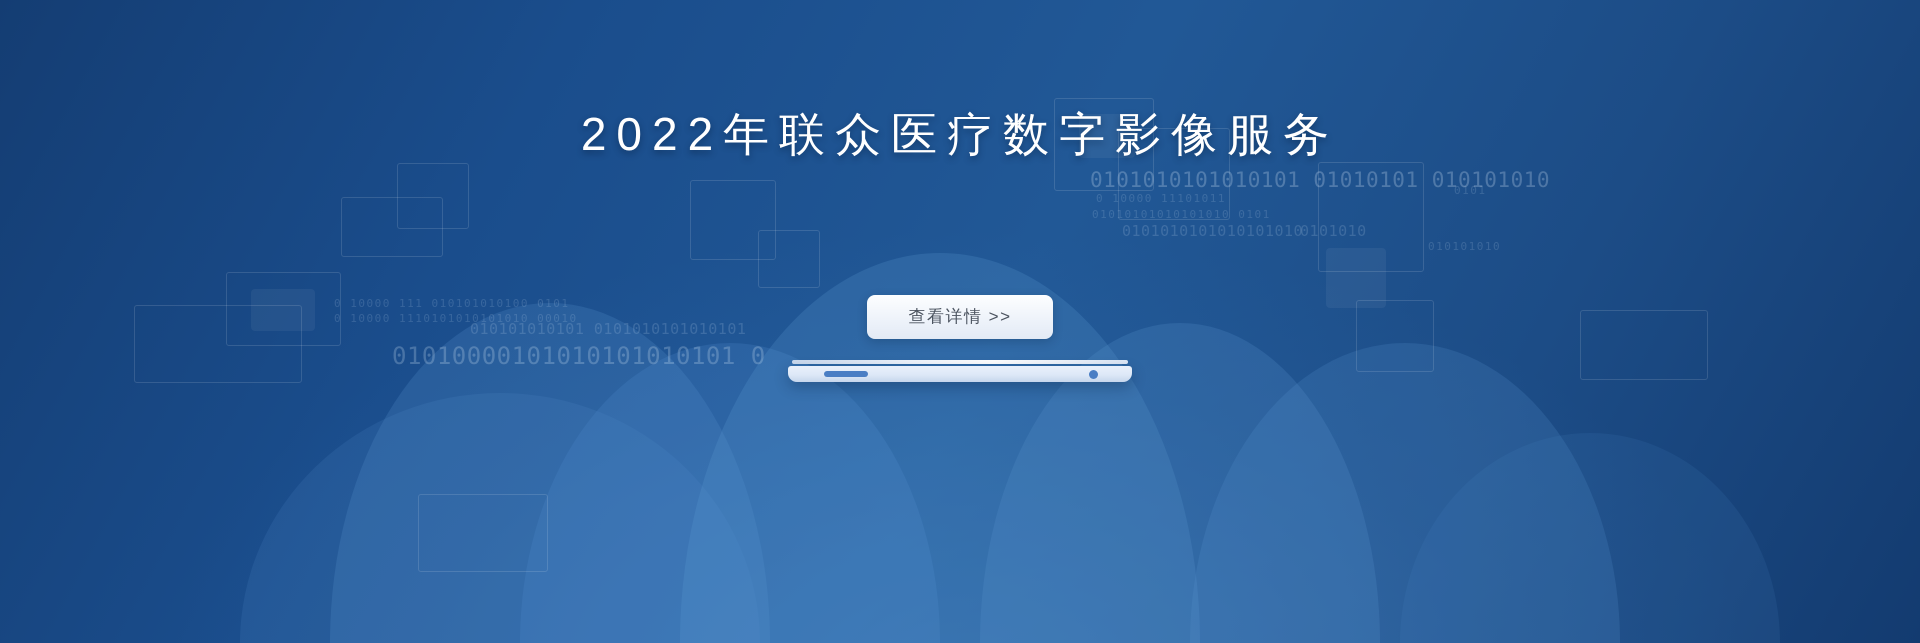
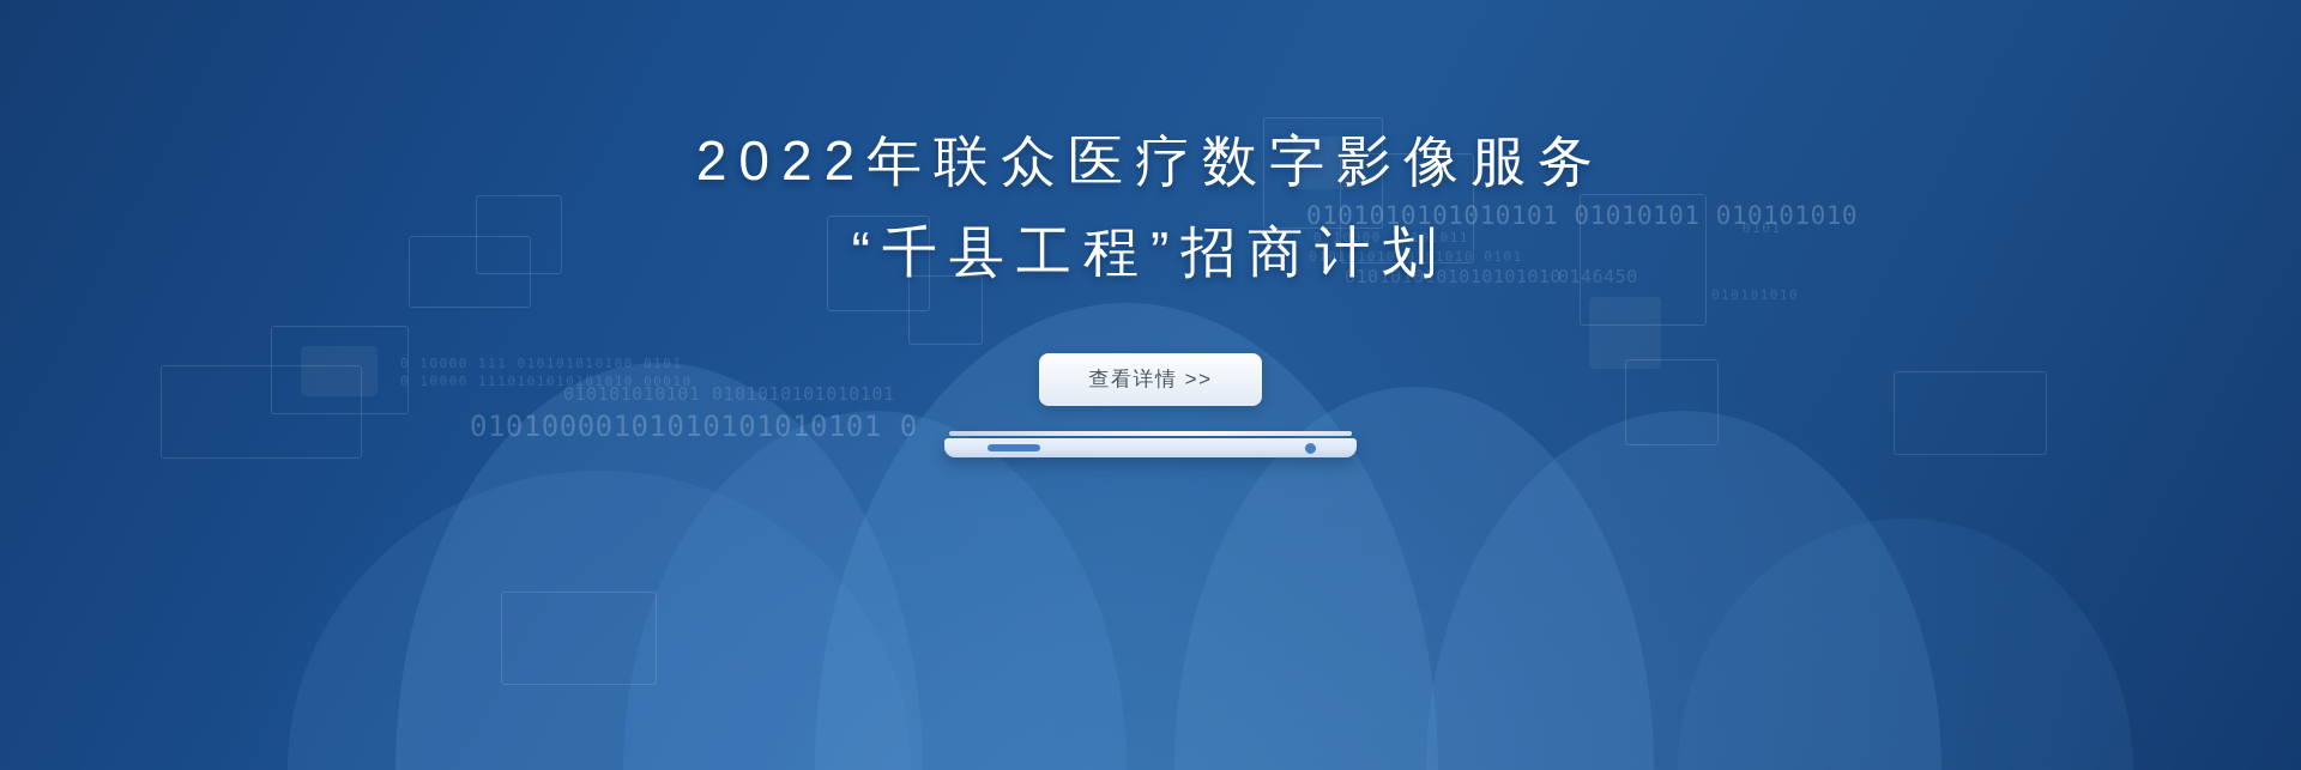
  0 10000 111 010101010100 0101
  0 10000 1110101010101010 00010
  01010000101010101010101 0
  010101010101 0101010101010101
  0101010101010101 01010101 010101010
  0 10000 11101011
  01010101010101010 0101
  0101010101010101010
- 0101010
+ 0146450
  010101010
  0101
  2022年联众医疗数字影像服务
+ “千县工程”招商计划
  查看详情 >>
